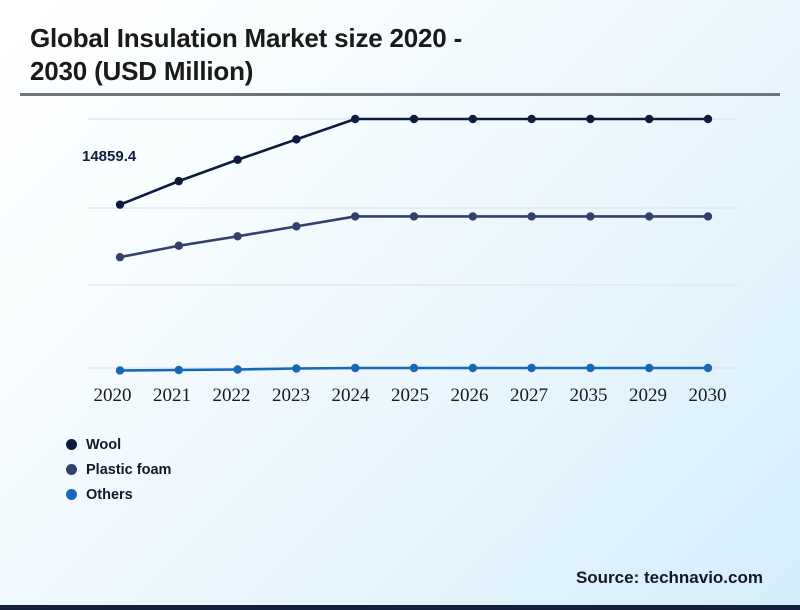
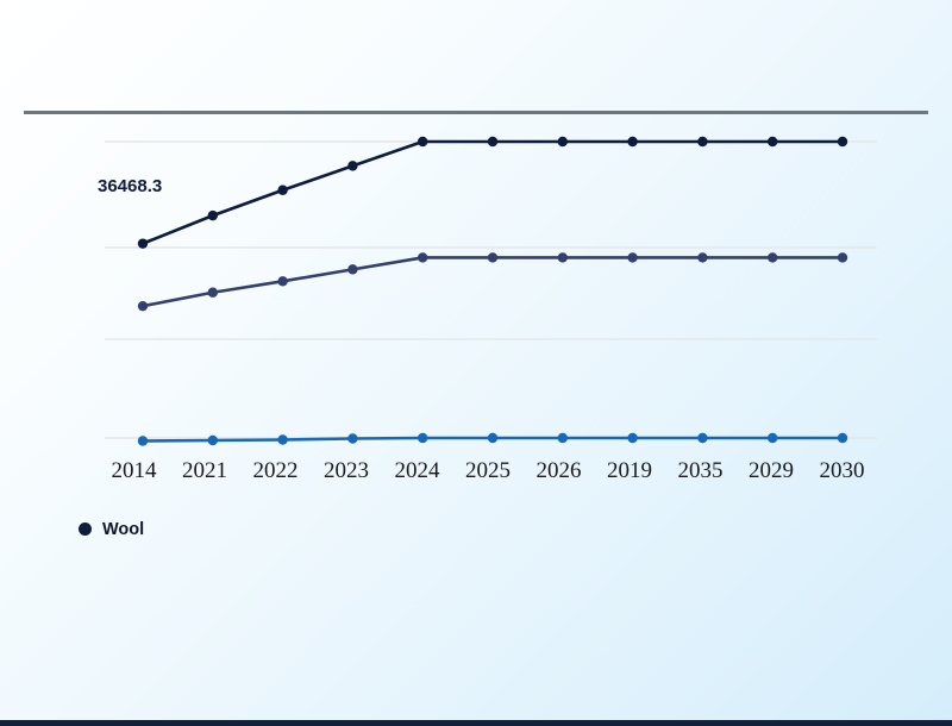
- Global Insulation Market size 2020 -
- 2030 (USD Million)
- 14859.4
+ 36468.3
- 2020
+ 2014
  2021
  2022
  2023
  2024
  2025
  2026
- 2027
+ 2019
  2035
  2029
  2030
  Wool
- Plastic foam
- Others
- Source: technavio.com
